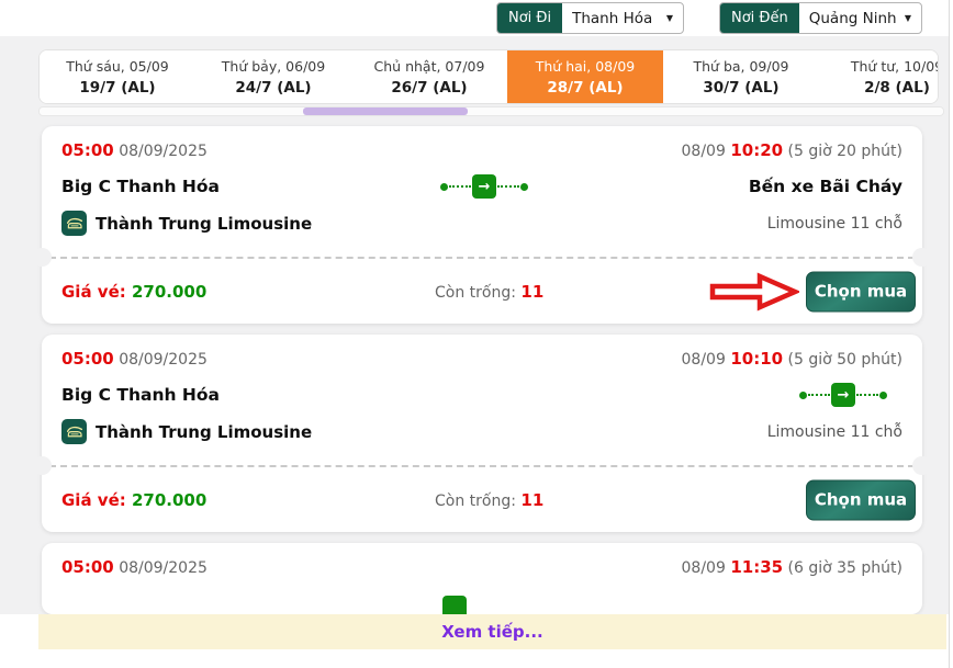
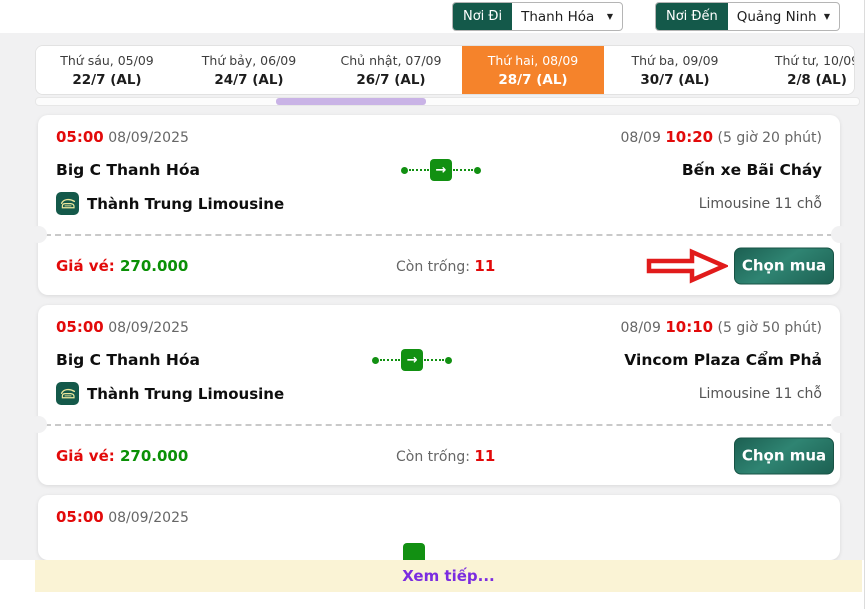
  Nơi Đi
  Thanh Hóa
  ▼
  Nơi Đến
  Quảng Ninh
  ▼
  Thứ sáu, 05/09
- 19/7 (AL)
+ 22/7 (AL)
  Thứ bảy, 06/09
  24/7 (AL)
  Chủ nhật, 07/09
  26/7 (AL)
  Thứ hai, 08/09
  28/7 (AL)
  Thứ ba, 09/09
  30/7 (AL)
  Thứ tư, 10/0
  2/8 (AL)
  05:00 08/09/2025
  08/09 10:20 (5 giờ 20 phút)
  Big C Thanh Hóa
  →
  Bến xe Bãi Cháy
  Thành Trung Limousine
  Limousine 11 chỗ
  Giá vé: 270.000
  Còn trống: 11
  Chọn mua
  05:00 08/09/2025
  08/09 10:10 (5 giờ 50 phút)
  Big C Thanh Hóa
  →
+ Vincom Plaza Cẩm Phả
  Thành Trung Limousine
  Limousine 11 chỗ
  Giá vé: 270.000
  Còn trống: 11
  Chọn mua
  05:00 08/09/2025
- 08/09 11:35 (6 giờ 35 phút)
  Xem tiếp...
